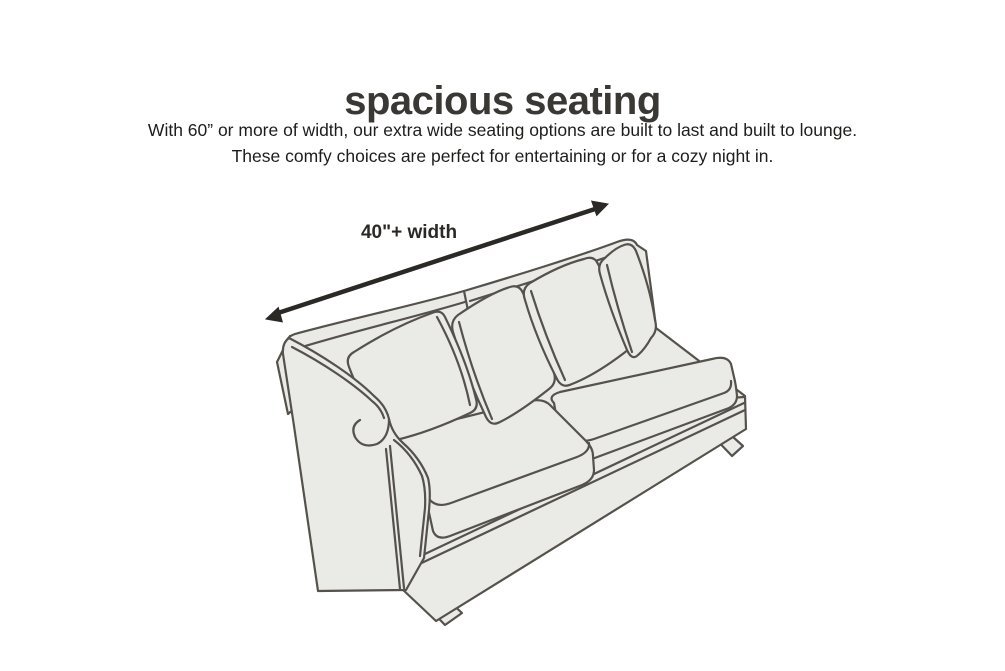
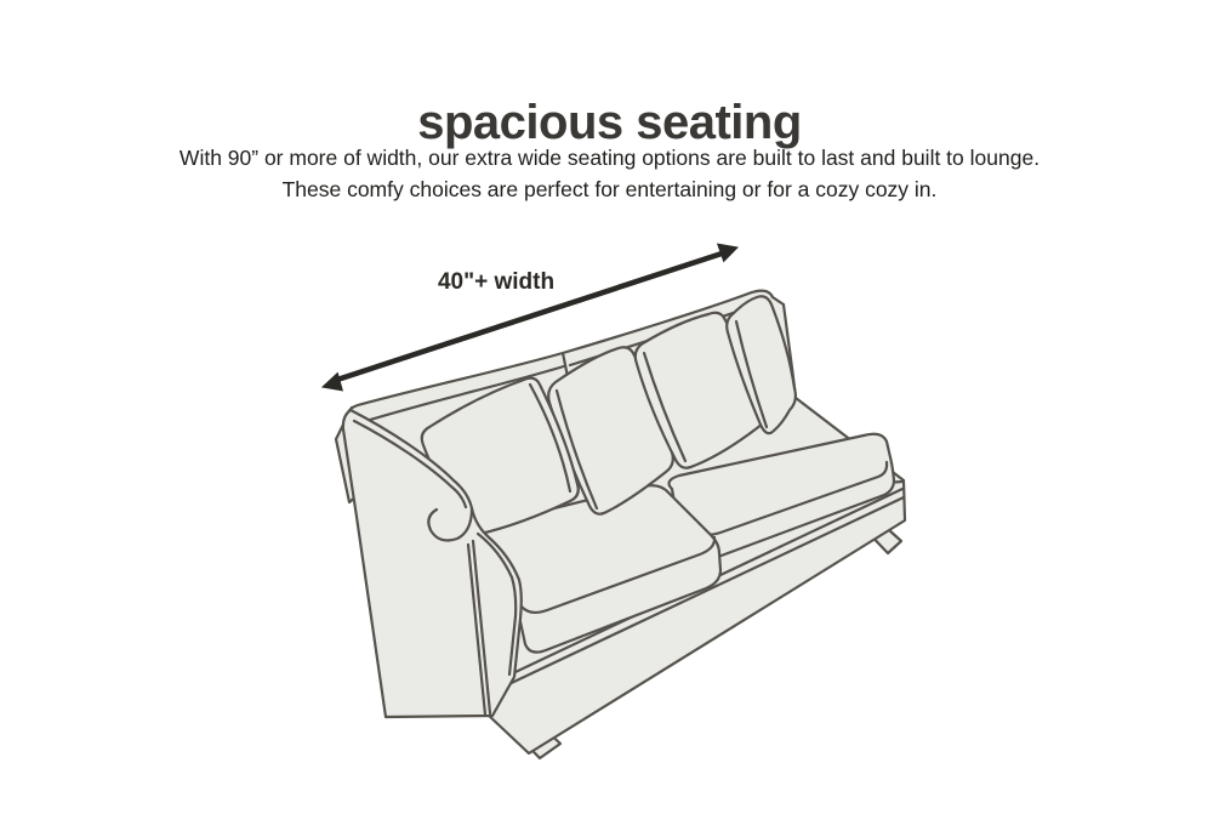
  spacious seating
- With 60” or more of width, our extra wide seating options are built to last and built to lounge.
+ With 90” or more of width, our extra wide seating options are built to last and built to lounge.
- These comfy choices are perfect for entertaining or for a cozy night in.
+ These comfy choices are perfect for entertaining or for a cozy cozy in.
  40"+ width
